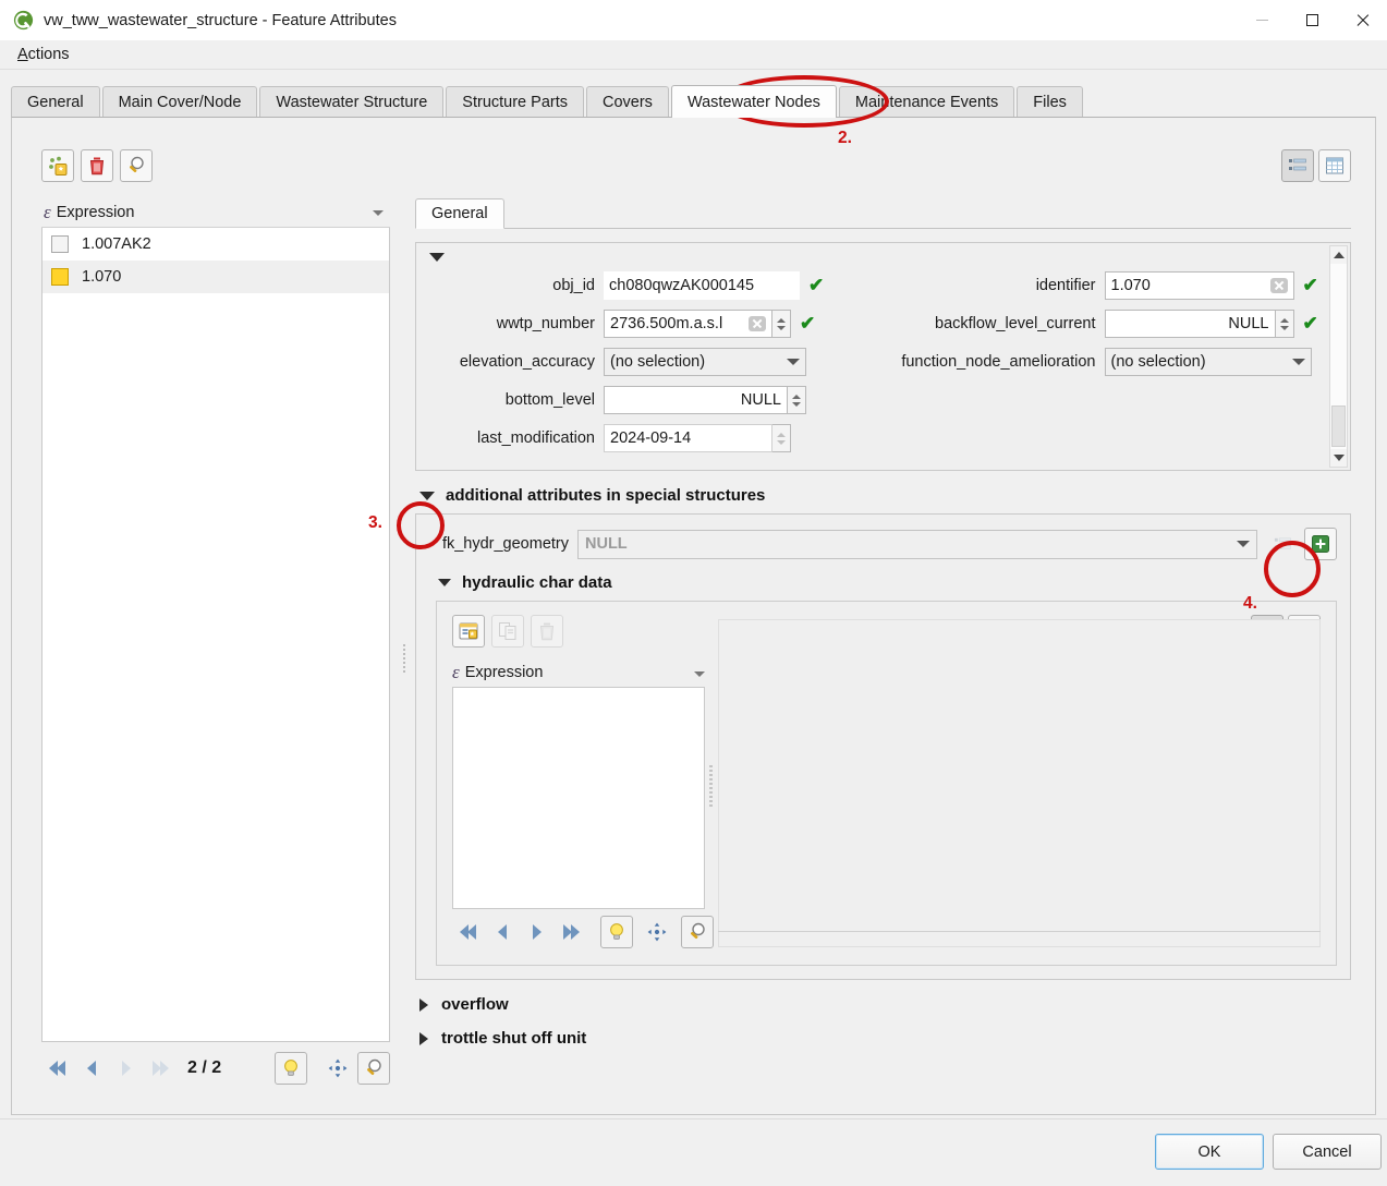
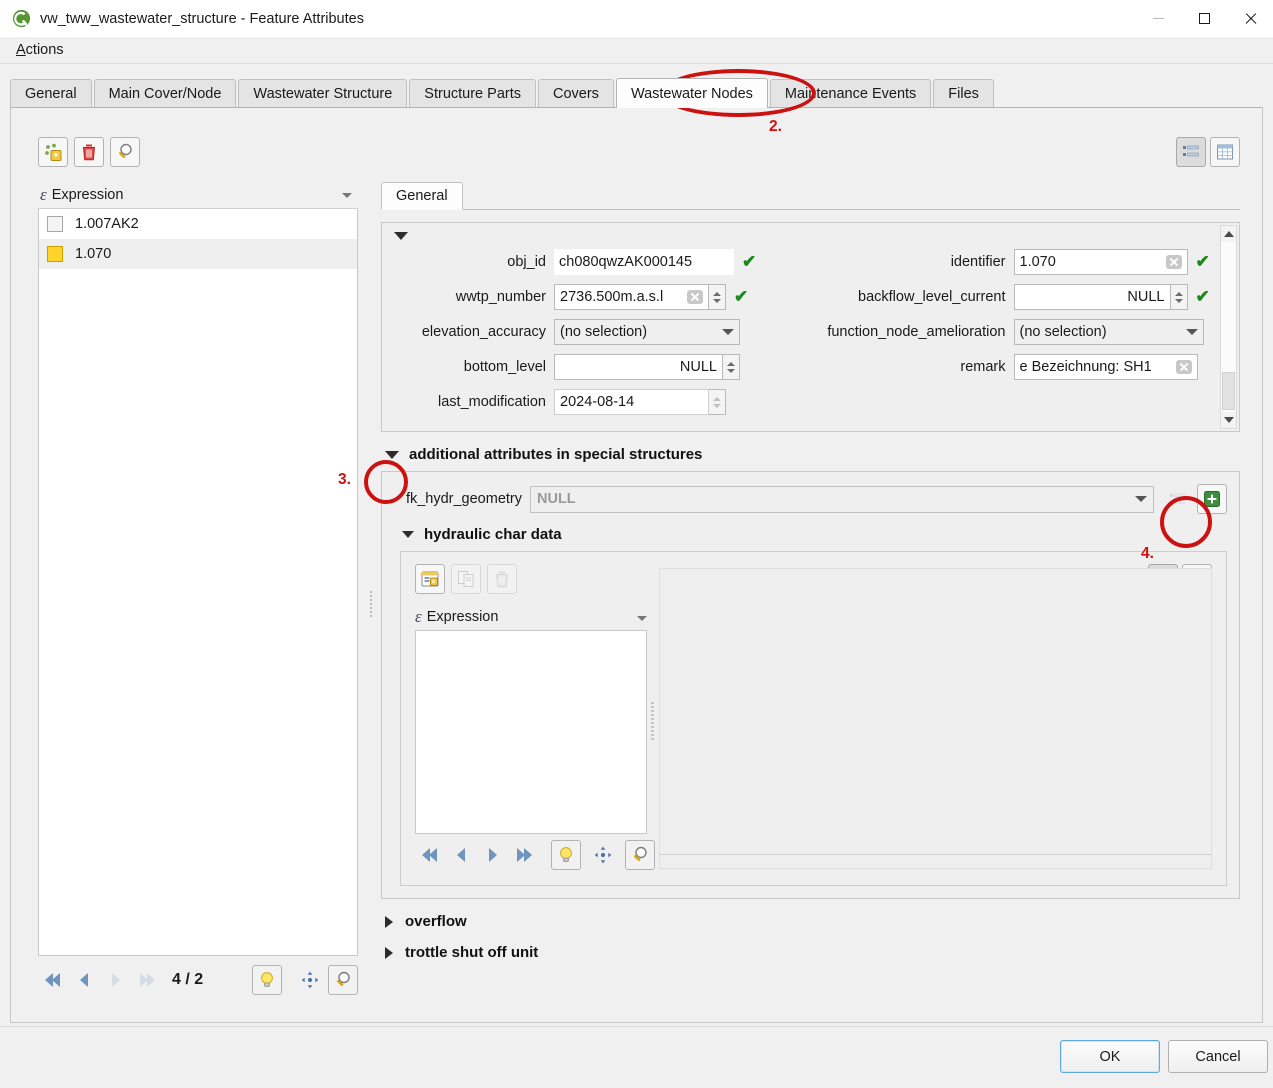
  vw_tww_wastewater_structure - Feature Attributes
  Actions
  General
  Main Cover/Node
  Wastewater Structure
  Structure Parts
  Covers
  Wastewater Nodes
  Maintenance Events
  Files
  ε
  Expression
  1.007AK2
  1.070
- 2 / 2
+ 4 / 2
  General
  obj_id
  ch080qwzAK000145
  ✔
  wwtp_number
  2736.500m.a.s.l
  ✔
  elevation_accuracy
  (no selection)
  bottom_level
  NULL
  last_modification
- 2024-09-14
+ 2024-08-14
  identifier
  1.070
  ✔
  backflow_level_current
  NULL
  ✔
  function_node_amelioration
  (no selection)
+ remark
+ e Bezeichnung: SH1
  additional attributes in special structures
  fk_hydr_geometry
  NULL
  hydraulic char data
  ε
  Expression
  overflow
  trottle shut off unit
  OK
  Cancel
  2.
  3.
  4.
